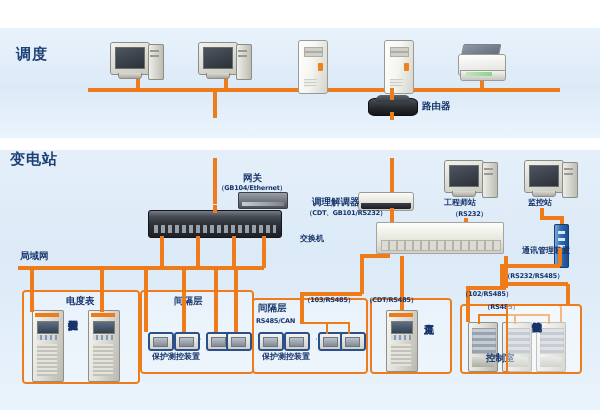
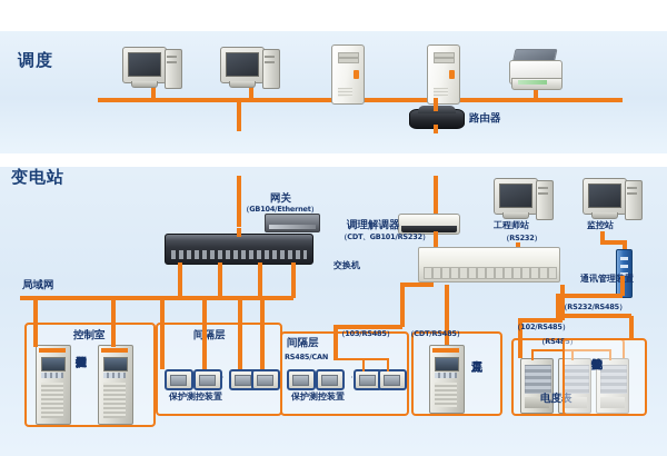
  调度
  路由器
  变电站
  网关
  （GB104/Ethernet）
  调理解调器
  （CDT、GB101/RS232）
  交换机
  局域网
  工程师站
  （RS232）
  监控站
  通讯管理置
- 电度表
+ 控制室
  间隔层
  保护测控装置
  间隔层
  RS485/CAN
  保护测控装置
  （103/RS485）
  （CDT/RS485）
- 控制室
+ 电度表
  （102/RS485）
  （RS485）
  （RS232/RS485）
